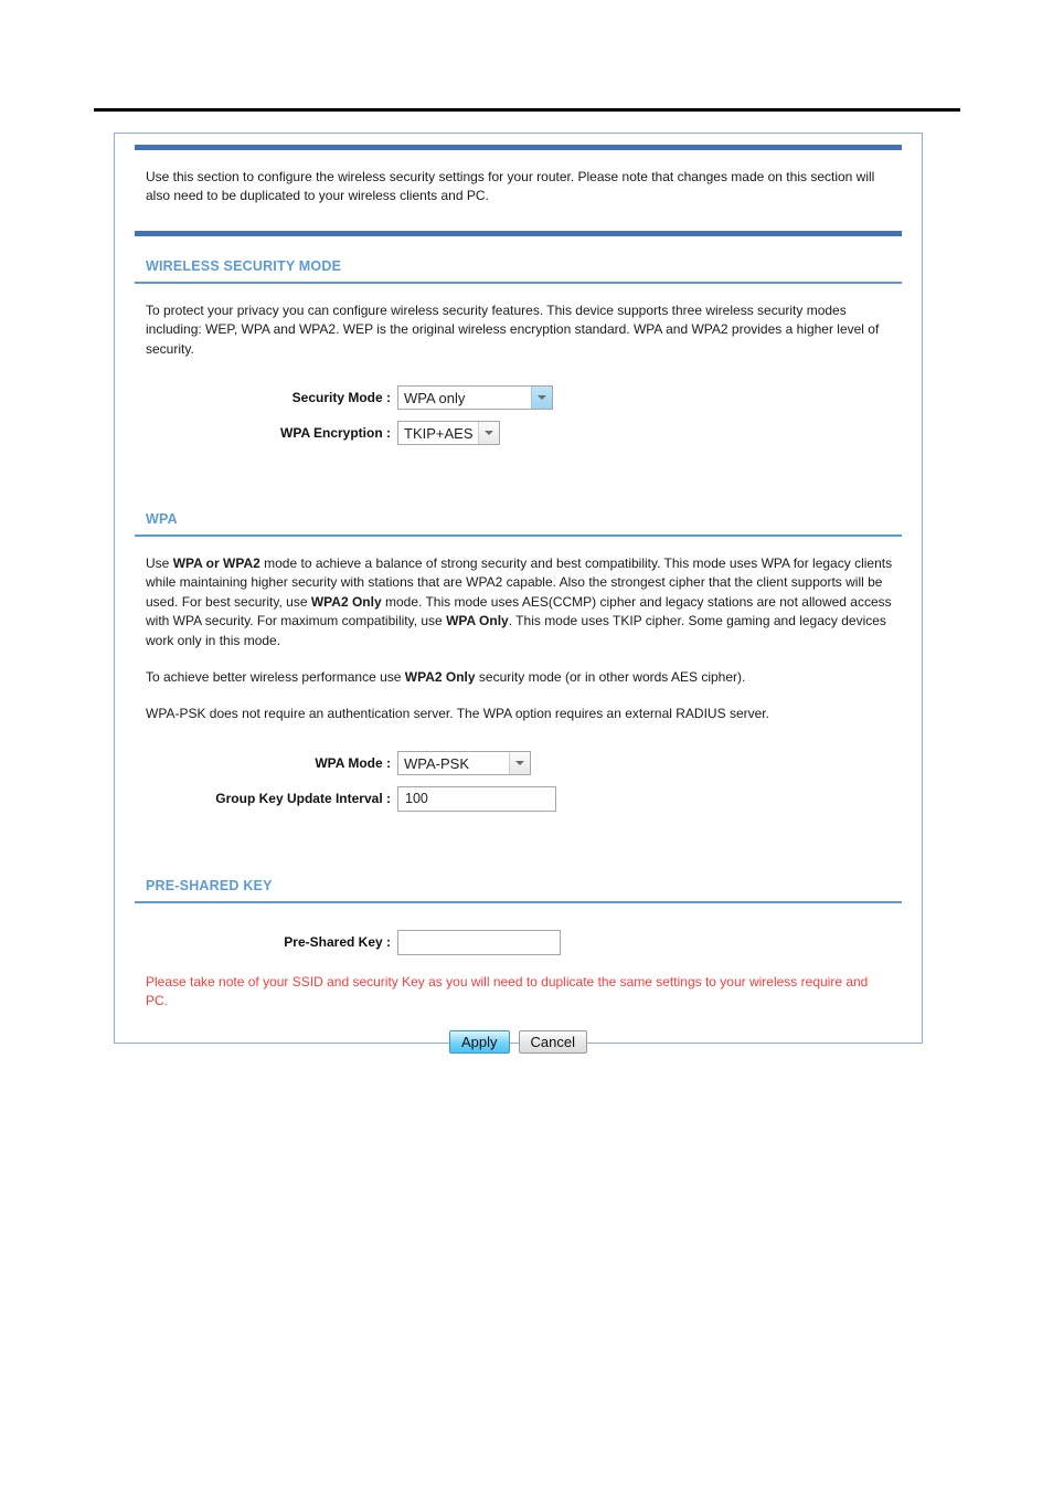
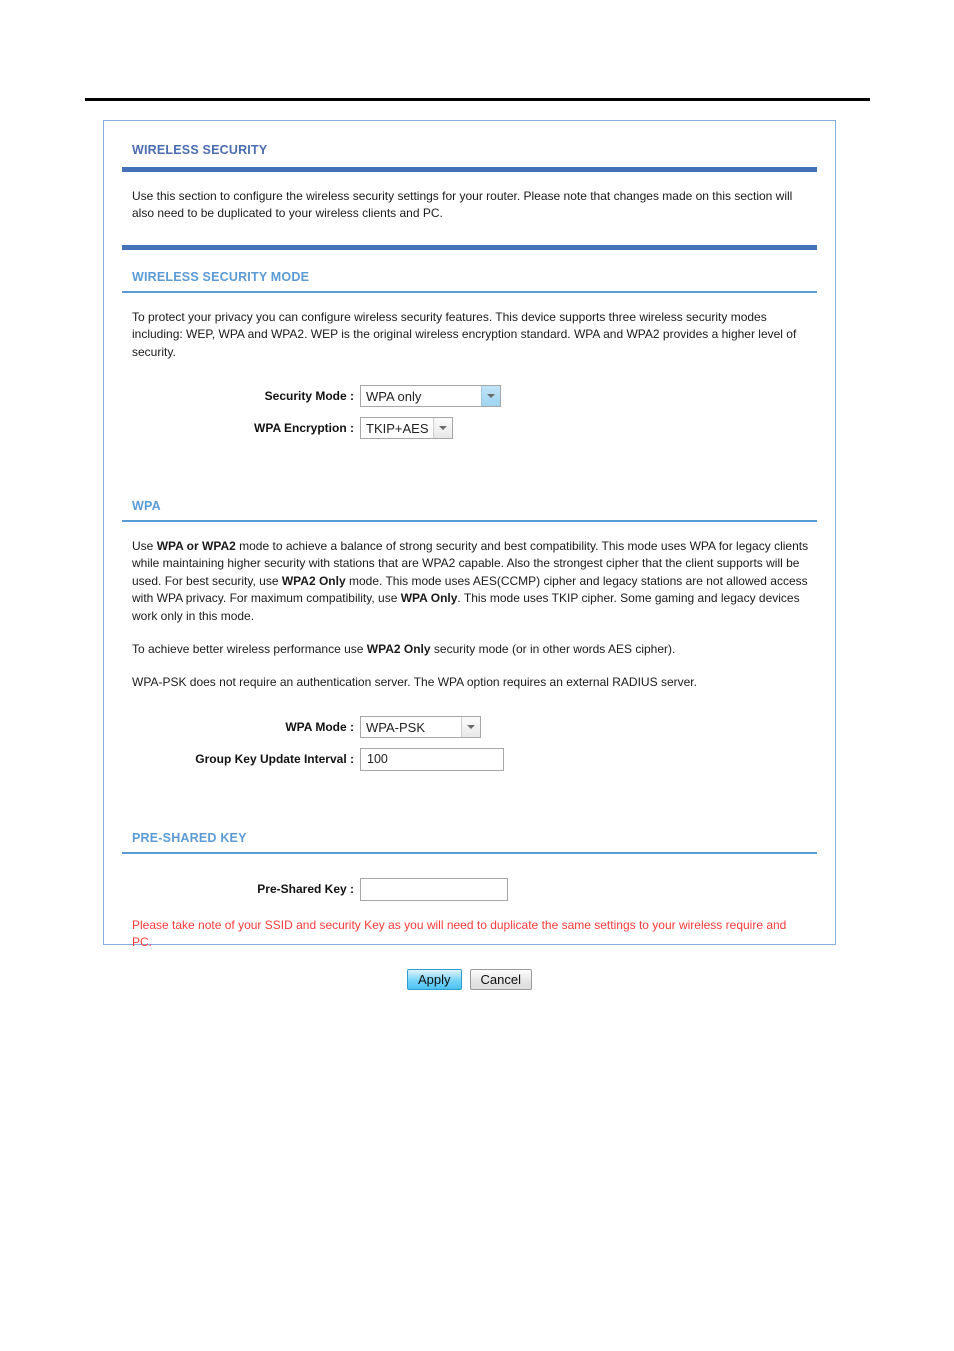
+ WIRELESS SECURITY
  Use this section to configure the wireless security settings for your router. Please note that changes made on this section will also need to be duplicated to your wireless clients and PC.
  WIRELESS SECURITY MODE
  To protect your privacy you can configure wireless security features. This device supports three wireless security modes including: WEP, WPA and WPA2. WEP is the original wireless encryption standard. WPA and WPA2 provides a higher level of security.
  Security Mode :
  WPA only
  WPA Encryption :
  TKIP+AES
  WPA
- Use WPA or WPA2 mode to achieve a balance of strong security and best compatibility. This mode uses WPA for legacy clients while maintaining higher security with stations that are WPA2 capable. Also the strongest cipher that the client supports will be used. For best security, use WPA2 Only mode. This mode uses AES(CCMP) cipher and legacy stations are not allowed access with WPA security. For maximum compatibility, use WPA Only. This mode uses TKIP cipher. Some gaming and legacy devices work only in this mode.
+ Use WPA or WPA2 mode to achieve a balance of strong security and best compatibility. This mode uses WPA for legacy clients while maintaining higher security with stations that are WPA2 capable. Also the strongest cipher that the client supports will be used. For best security, use WPA2 Only mode. This mode uses AES(CCMP) cipher and legacy stations are not allowed access with WPA privacy. For maximum compatibility, use WPA Only. This mode uses TKIP cipher. Some gaming and legacy devices work only in this mode.
  To achieve better wireless performance use WPA2 Only security mode (or in other words AES cipher).
  WPA-PSK does not require an authentication server. The WPA option requires an external RADIUS server.
  WPA Mode :
  WPA-PSK
  Group Key Update Interval :
  100
  PRE-SHARED KEY
  Pre-Shared Key :
  Please take note of your SSID and security Key as you will need to duplicate the same settings to your wireless require and PC.
  Apply
  Cancel
